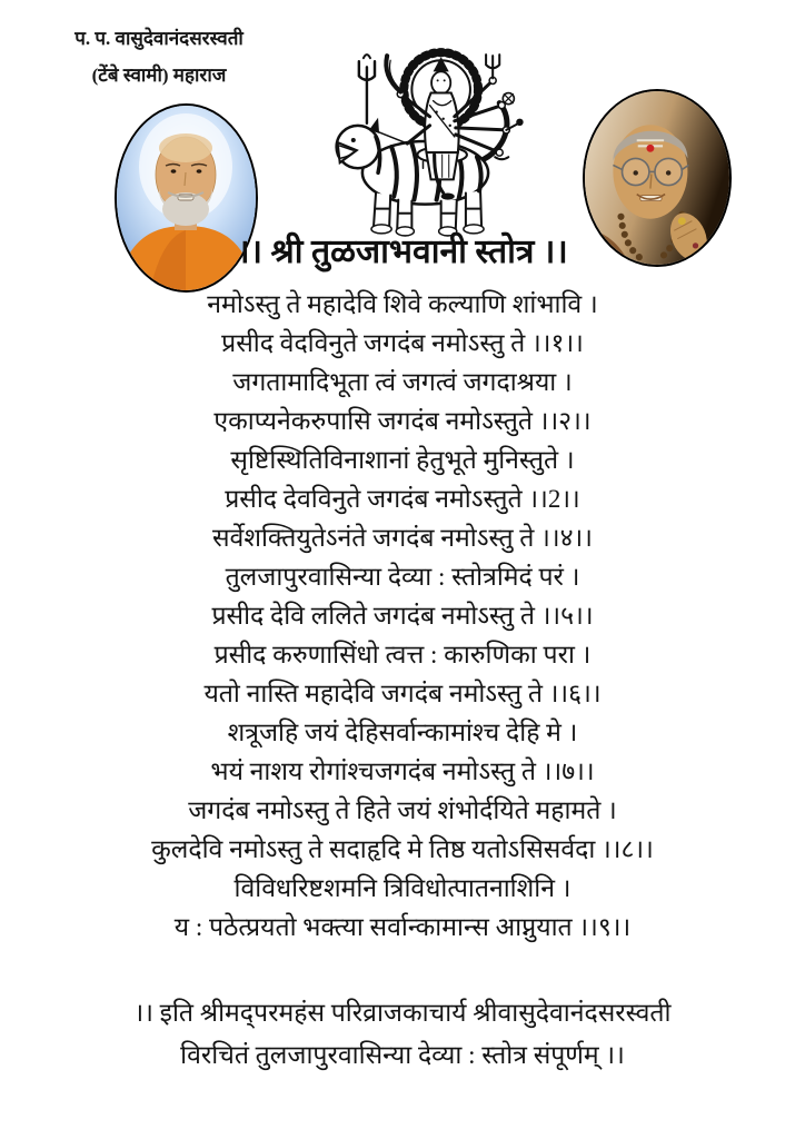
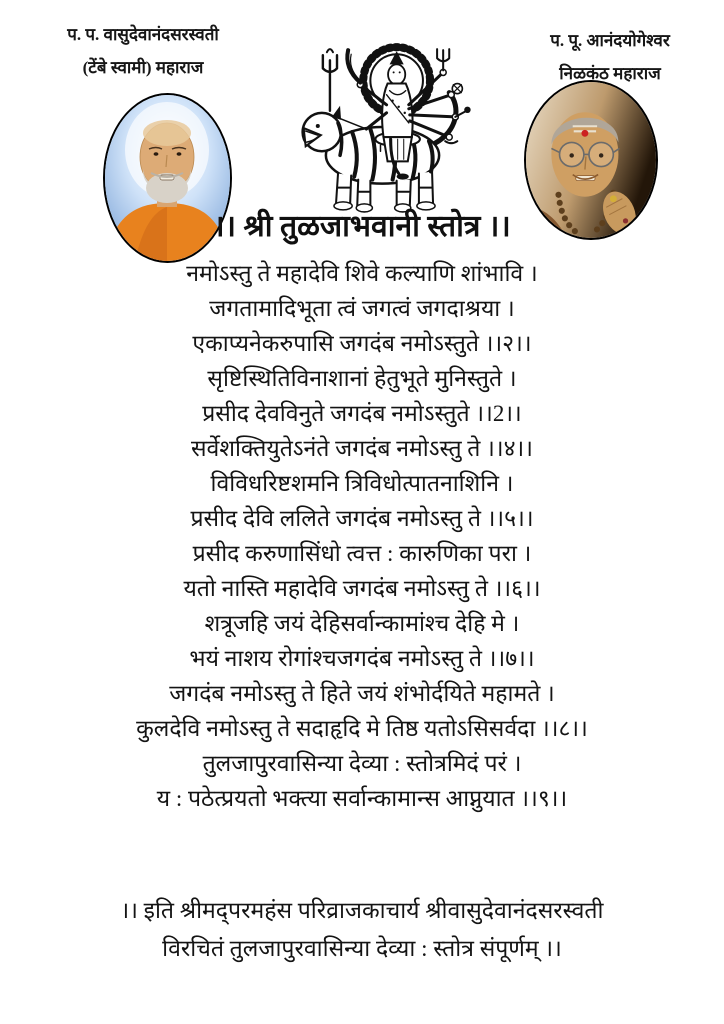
  प. प. वासुदेवानंदसरस्वती
  (टेंबे स्वामी) महाराज
+ प. पू. आनंदयोगेश्वर
+ निळकंठ महाराज
  ।। श्री तुळजाभवानी स्तोत्र ।।
  नमोऽस्तु ते महादेवि शिवे कल्याणि शांभावि ।
- प्रसीद वेदविनुते जगदंब नमोऽस्तु ते ।।१।।
  जगतामादिभूता त्वं जगत्वं जगदाश्रया ।
  एकाप्यनेकरुपासि जगदंब नमोऽस्तुते ।।२।।
  सृष्टिस्थितिविनाशानां हेतुभूते मुनिस्तुते ।
  प्रसीद देवविनुते जगदंब नमोऽस्तुते ।।2।।
  सर्वेशक्तियुतेऽनंते जगदंब नमोऽस्तु ते ।।४।।
- तुलजापुरवासिन्या देव्या : स्तोत्रमिदं परं ।
+ विविधरिष्टशमनि त्रिविधोत्पातनाशिनि ।
  प्रसीद देवि ललिते जगदंब नमोऽस्तु ते ।।५।।
  प्रसीद करुणासिंधो त्वत्त : कारुणिका परा ।
  यतो नास्ति महादेवि जगदंब नमोऽस्तु ते ।।६।।
  शत्रूजहि जयं देहिसर्वान्कामांश्च देहि मे ।
  भयं नाशय रोगांश्चजगदंब नमोऽस्तु ते ।।७।।
  जगदंब नमोऽस्तु ते हिते जयं शंभोर्दयिते महामते ।
  कुलदेवि नमोऽस्तु ते सदाहृदि मे तिष्ठ यतोऽसिसर्वदा ।।८।।
- विविधरिष्टशमनि त्रिविधोत्पातनाशिनि ।
+ तुलजापुरवासिन्या देव्या : स्तोत्रमिदं परं ।
  य : पठेत्प्रयतो भक्त्या सर्वान्कामान्स आप्नुयात ।।९।।
  ।। इति श्रीमद्परमहंस परिव्राजकाचार्य श्रीवासुदेवानंदसरस्वती
  विरचितं तुलजापुरवासिन्या देव्या : स्तोत्र संपूर्णम् ।।
